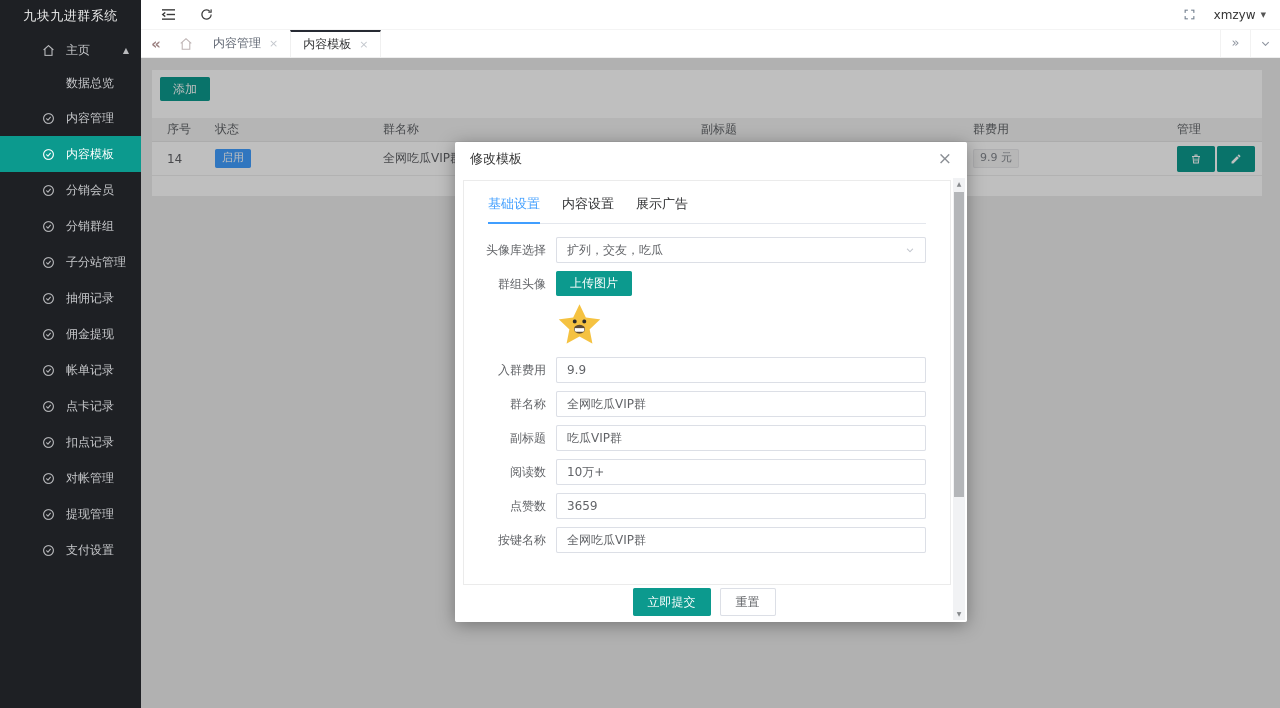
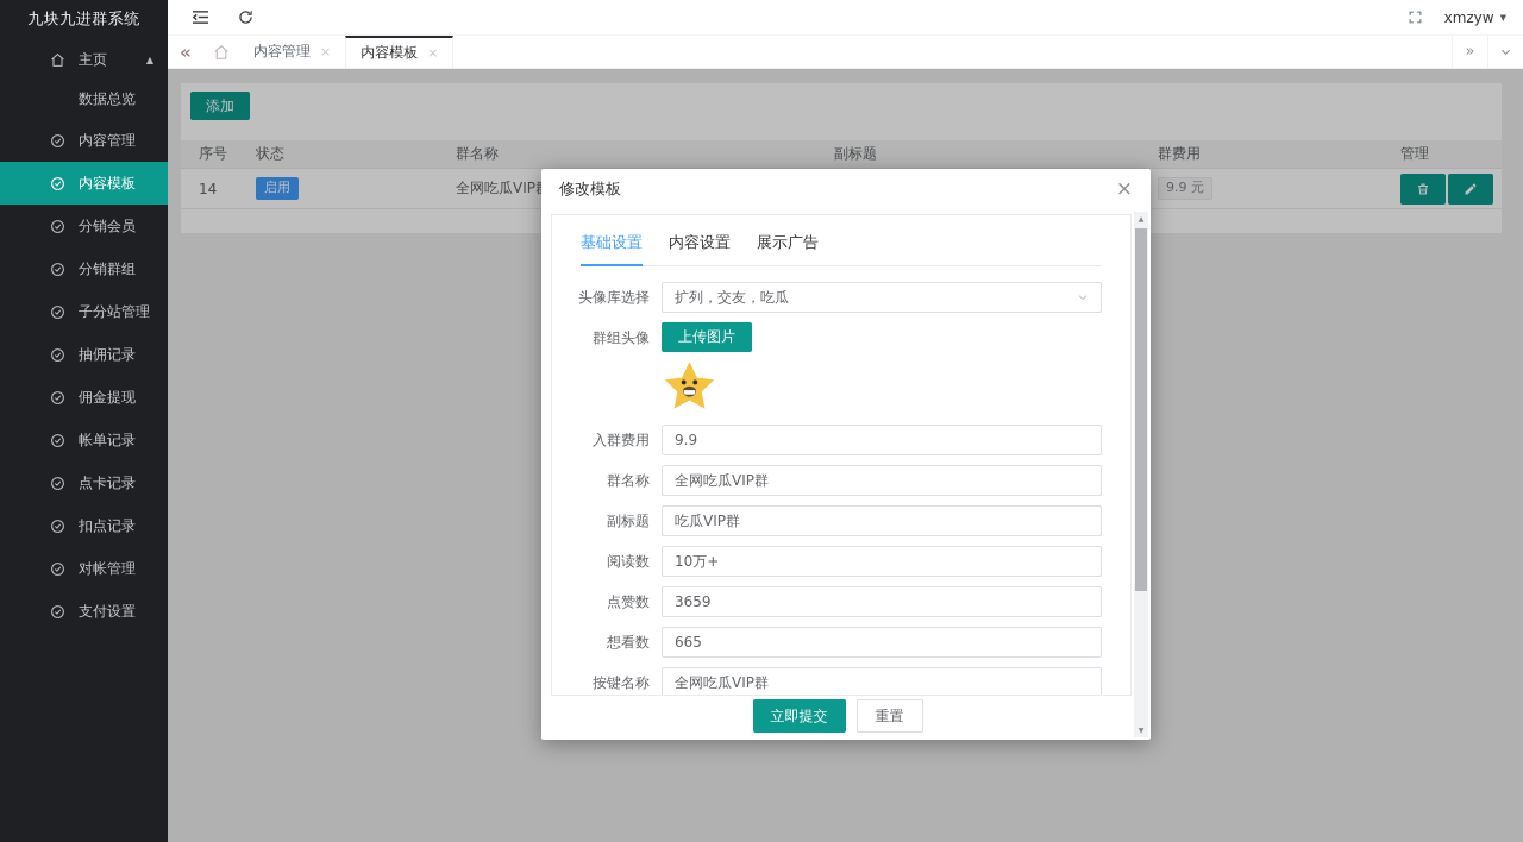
  九块九进群系统
  主页
  ▲
  数据总览
  内容管理
  内容模板
  分销会员
  分销群组
  子分站管理
  抽佣记录
  佣金提现
  帐单记录
  点卡记录
  扣点记录
  对帐管理
- 提现管理
  支付设置
  xmzyw
  ▼
  «
  内容管理
  ×
  内容模板
  ×
  »
  添加
  序号
  状态
  群名称
  副标题
  群费用
  管理
  14
  启用
  全网吃瓜VIP
  9.9 元
  修改模板
  ×
  基础设置
  内容设置
  展示广告
  头像库选择
  扩列，交友，吃瓜
  群组头像
  上传图片
  入群费用
  9.9
  群名称
  全网吃瓜VIP群
  副标题
  吃瓜VIP群
  阅读数
  10万+
  点赞数
  3659
+ 想看数
+ 665
  按键名称
  全网吃瓜VIP群
  立即提交
  重置
